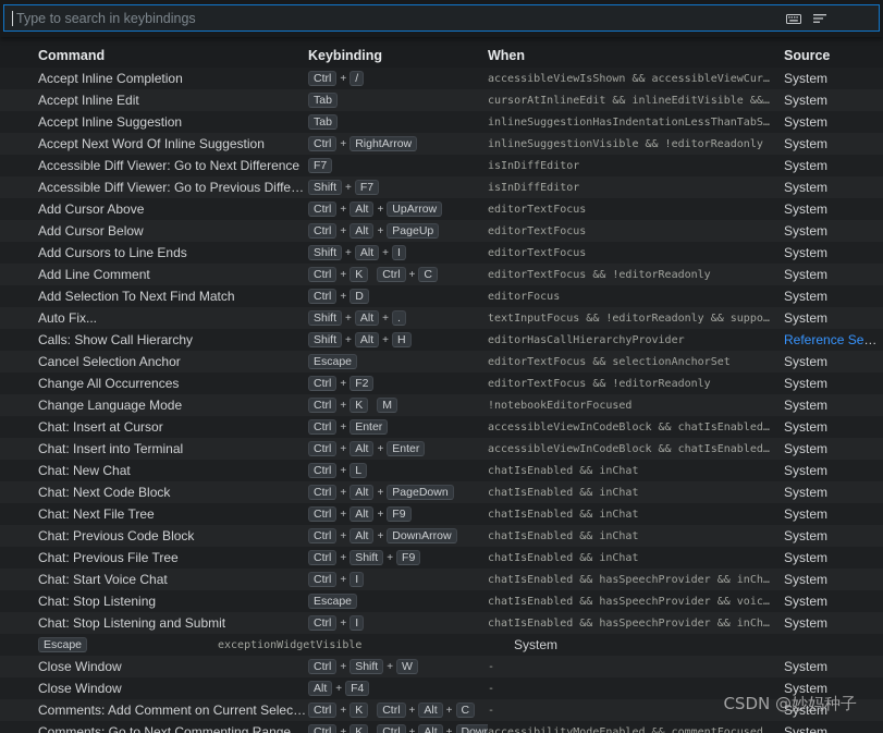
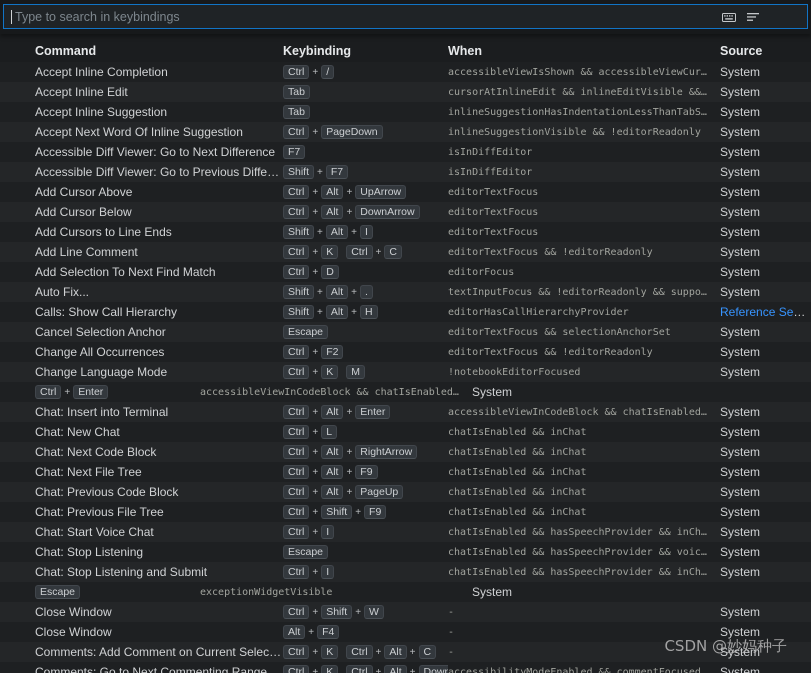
  Type to search in keybindings
  Command
  Keybinding
  When
  Source
  Accept Inline Completion
  Ctrl
  +
  /
  accessibleViewIsShown && accessibleViewCurren
  System
  Accept Inline Edit
  Tab
  cursorAtInlineEdit && inlineEditVisible && !e
  System
  Accept Inline Suggestion
  Tab
  inlineSuggestionHasIndentationLessThanTabSize
  System
  Accept Next Word Of Inline Suggestion
  Ctrl
  +
- RightArrow
+ PageDown
  inlineSuggestionVisible && !editorReadonly
  System
  Accessible Diff Viewer: Go to Next Difference
  F7
  isInDiffEditor
  System
  Accessible Diff Viewer: Go to Previous Differen
  Shift
  +
  F7
  isInDiffEditor
  System
  Add Cursor Above
  Ctrl
  +
  Alt
  +
  UpArrow
  editorTextFocus
  System
  Add Cursor Below
  Ctrl
  +
  Alt
  +
- PageUp
+ DownArrow
  editorTextFocus
  System
  Add Cursors to Line Ends
  Shift
  +
  Alt
  +
  I
  editorTextFocus
  System
  Add Line Comment
  Ctrl
  +
  K
  Ctrl
  +
  C
  editorTextFocus && !editorReadonly
  System
  Add Selection To Next Find Match
  Ctrl
  +
  D
  editorFocus
  System
  Auto Fix...
  Shift
  +
  Alt
  +
  .
  textInputFocus && !editorReadonly && supporte
  System
  Calls: Show Call Hierarchy
  Shift
  +
  Alt
  +
  H
  editorHasCallHierarchyProvider
  Reference Searc
  Cancel Selection Anchor
  Escape
  editorTextFocus && selectionAnchorSet
  System
  Change All Occurrences
  Ctrl
  +
  F2
  editorTextFocus && !editorReadonly
  System
  Change Language Mode
  Ctrl
  +
  K
  M
  !notebookEditorFocused
  System
- Chat: Insert at Cursor
  Ctrl
  +
  Enter
  accessibleViewInCodeBlock && chatIsEnabled ||
  System
  Chat: Insert into Terminal
  Ctrl
  +
  Alt
  +
  Enter
  accessibleViewInCodeBlock && chatIsEnabled ||
  System
  Chat: New Chat
  Ctrl
  +
  L
  chatIsEnabled && inChat
  System
  Chat: Next Code Block
  Ctrl
  +
  Alt
  +
- PageDown
+ RightArrow
  chatIsEnabled && inChat
  System
  Chat: Next File Tree
  Ctrl
  +
  Alt
  +
  F9
  chatIsEnabled && inChat
  System
  Chat: Previous Code Block
  Ctrl
  +
  Alt
  +
- DownArrow
+ PageUp
  chatIsEnabled && inChat
  System
  Chat: Previous File Tree
  Ctrl
  +
  Shift
  +
  F9
  chatIsEnabled && inChat
  System
  Chat: Start Voice Chat
  Ctrl
  +
  I
  chatIsEnabled && hasSpeechProvider && inChatI
  System
  Chat: Stop Listening
  Escape
  chatIsEnabled && hasSpeechProvider && voiceCh
  System
  Chat: Stop Listening and Submit
  Ctrl
  +
  I
  chatIsEnabled && hasSpeechProvider && inChatI
  System
  Escape
  exceptionWidgetVisible
  System
  Close Window
  Ctrl
  +
  Shift
  +
  W
  -
  System
  Close Window
  Alt
  +
  F4
  -
  System
  Comments: Add Comment on Current Selectio
  Ctrl
  +
  K
  Ctrl
  +
  Alt
  +
  C
  -
  System
  Comments: Go to Next Commenting Range
  Ctrl
  +
  K
  Ctrl
  +
  Alt
  +
  Down
  accessibilityModeEnabled && commentFocused
  System
  CSDN @妙妈种子
